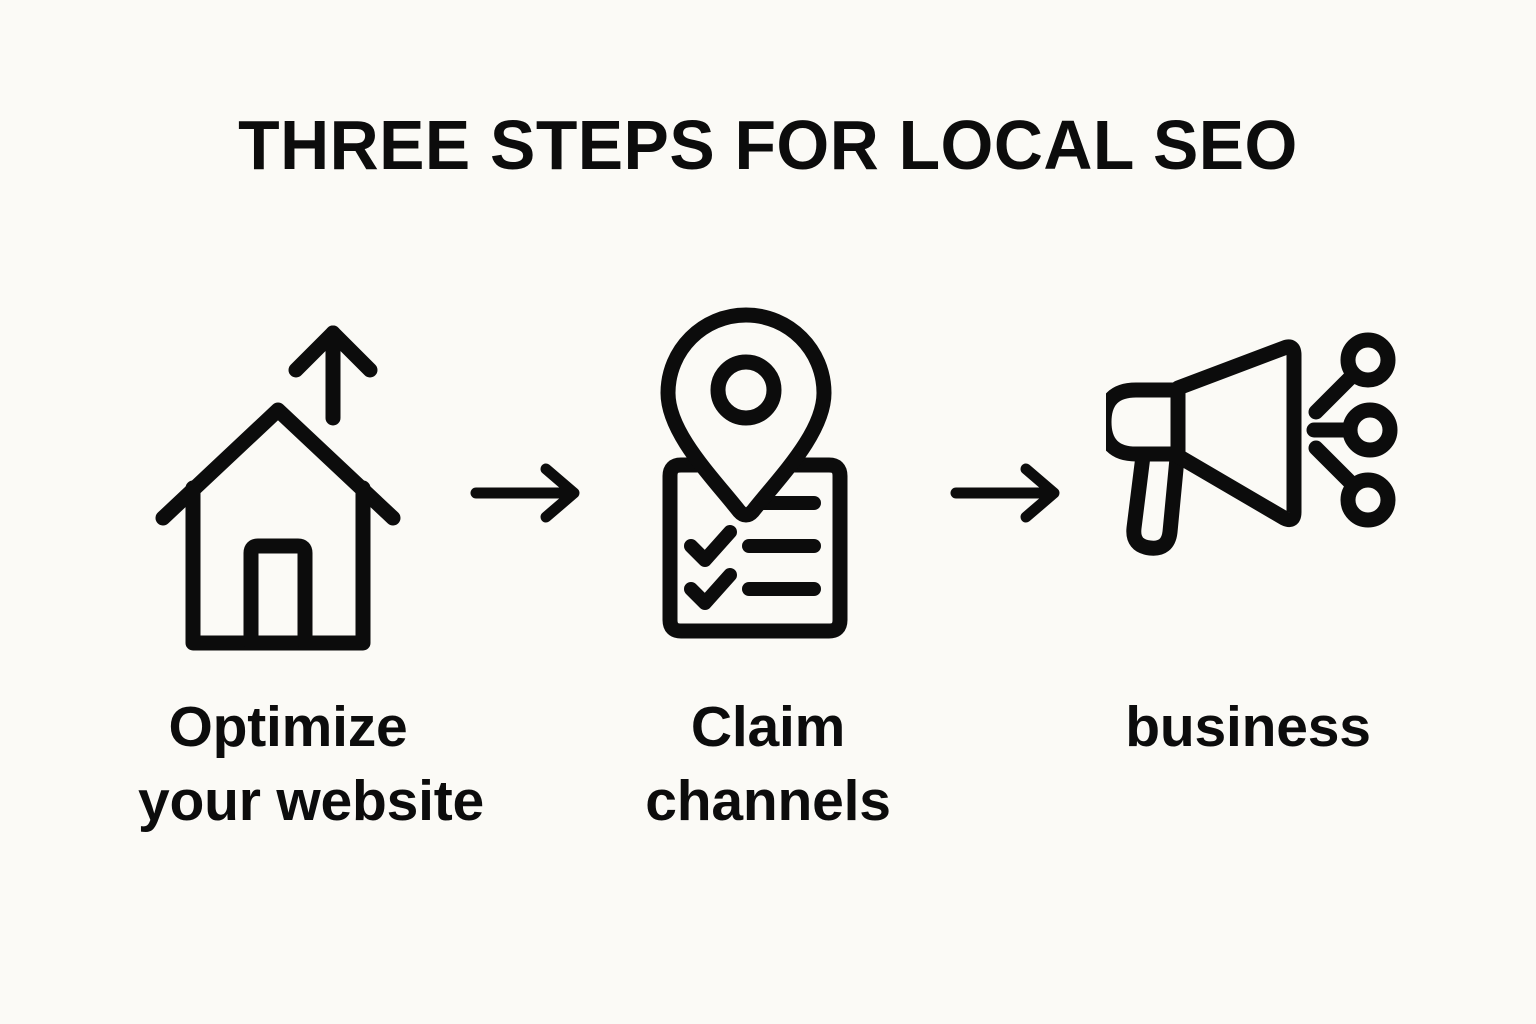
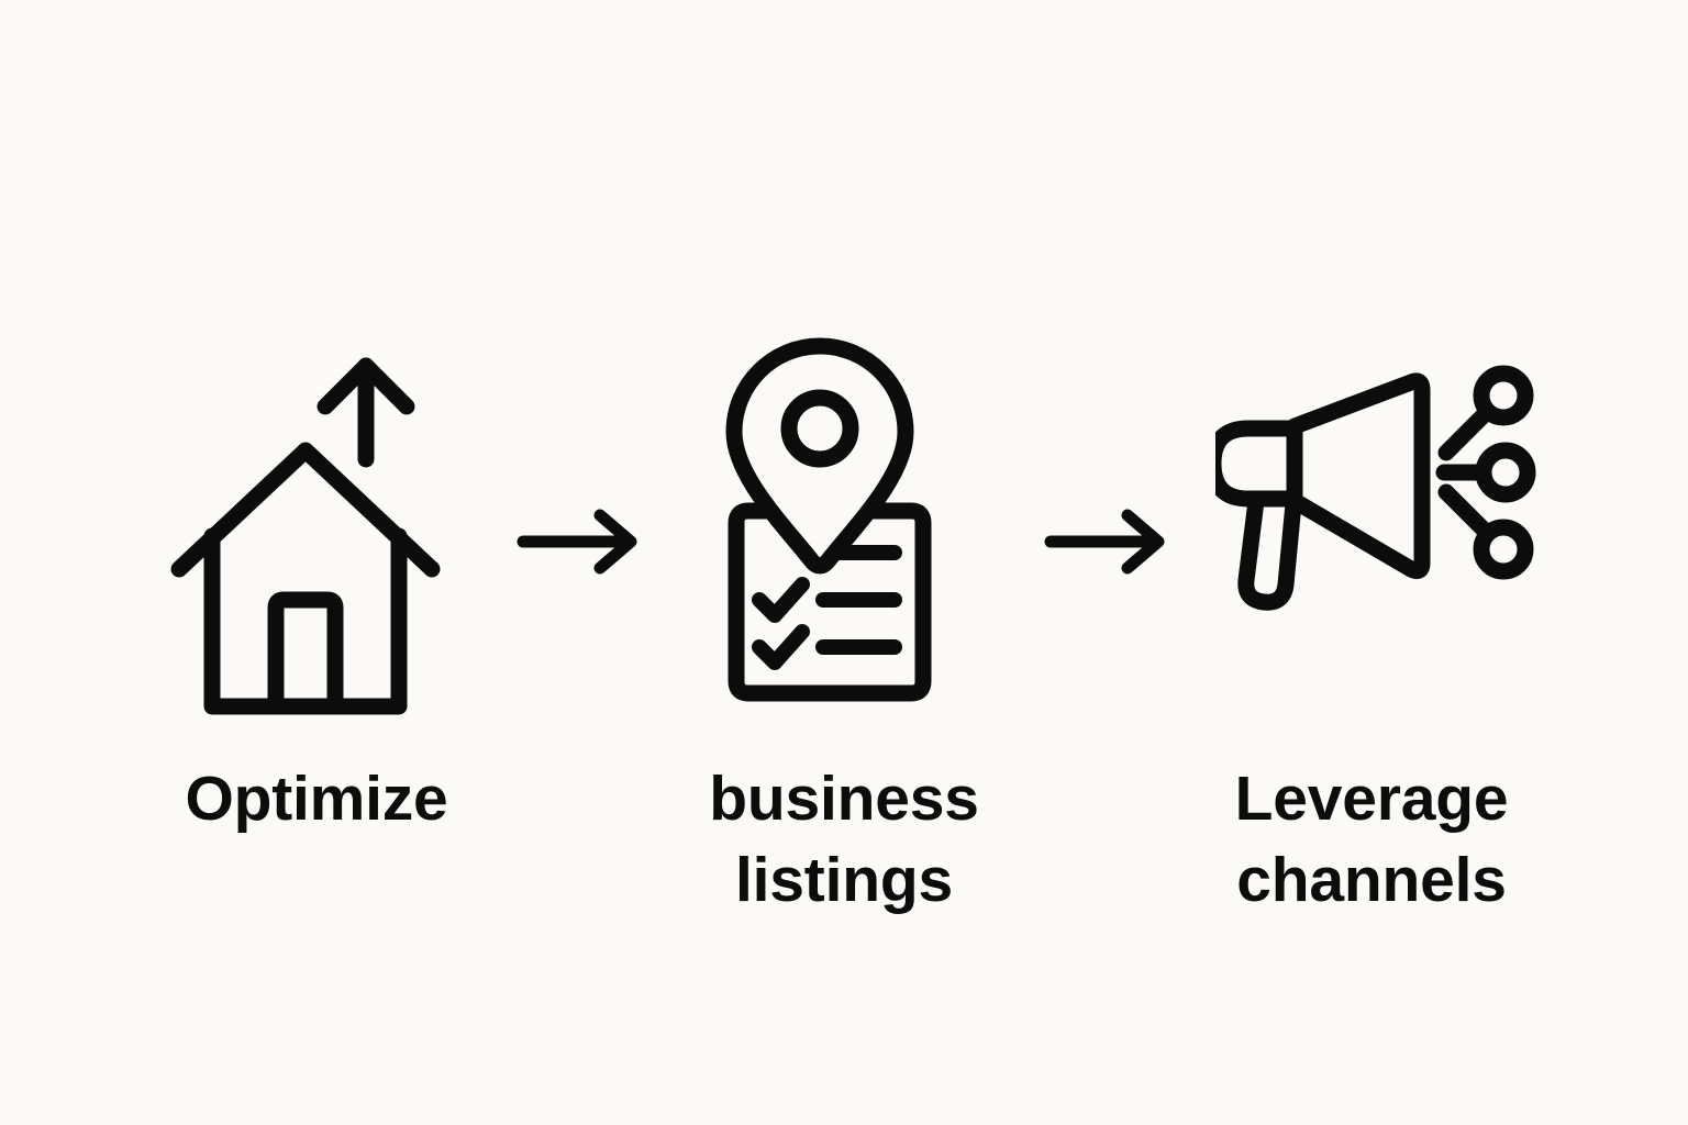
- THREE STEPS FOR LOCAL SEO
  Optimize
- your website
- Claim
- channels
+ business
+ listings
+ Leverage
- business
+ channels
